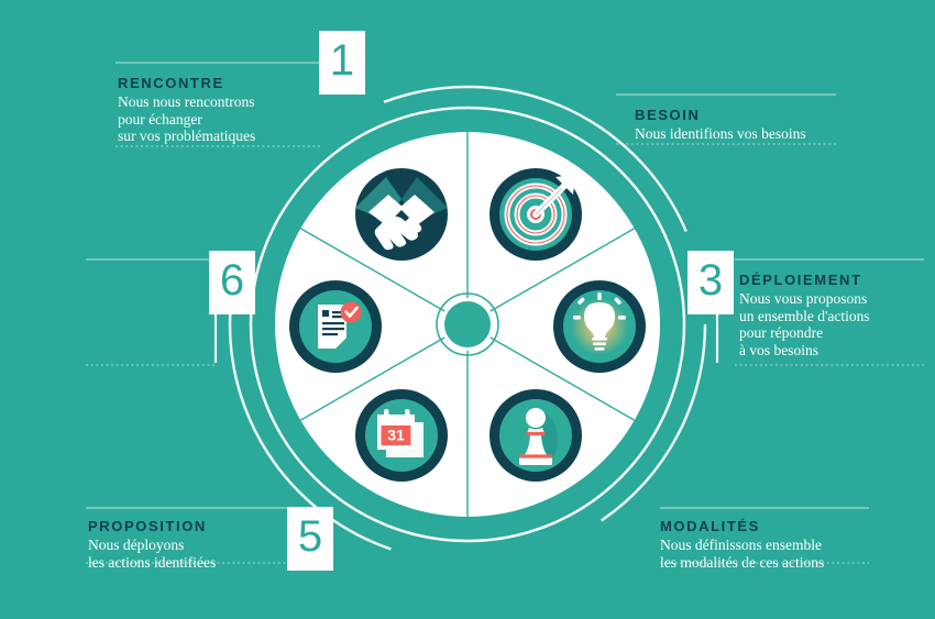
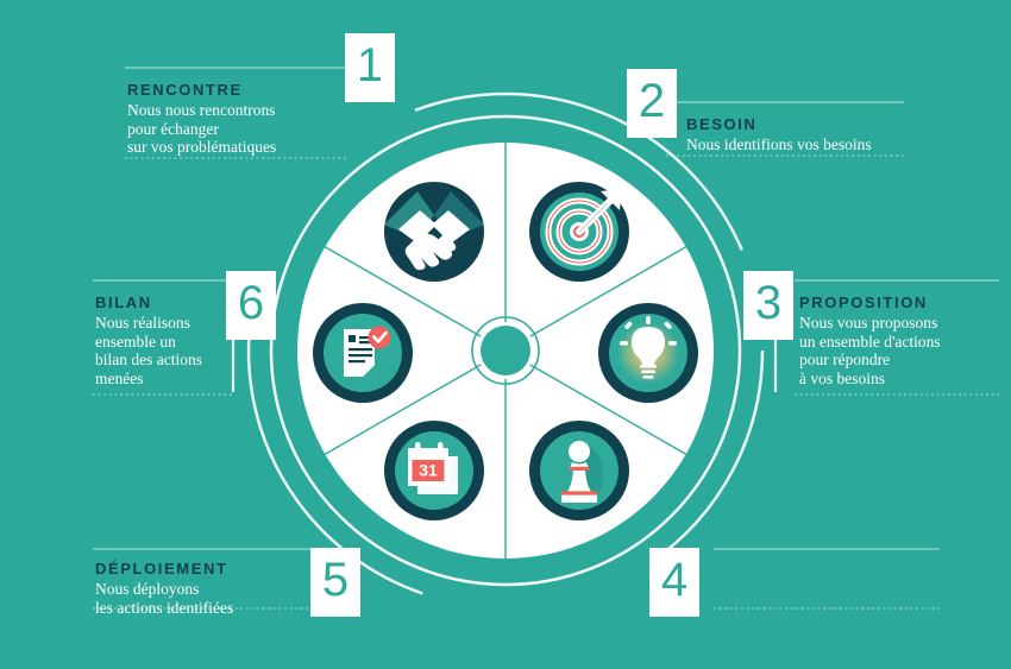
  31
  1
+ 2
  3
+ 4
  5
  6
  RENCONTRE
  Nous nous rencontrons
  pour échanger
  sur vos problématiques
  BESOIN
  Nous identifions vos besoins
- DÉPLOIEMENT
+ PROPOSITION
  Nous vous proposons
  un ensemble d'actions
  pour répondre
  à vos besoins
- MODALITÉS
- Nous définissons ensemble
- les modalités de ces actions
- PROPOSITION
+ DÉPLOIEMENT
  Nous déployons
  les actions identifiées
+ BILAN
+ Nous réalisons
+ ensemble un
+ bilan des actions
+ menées
